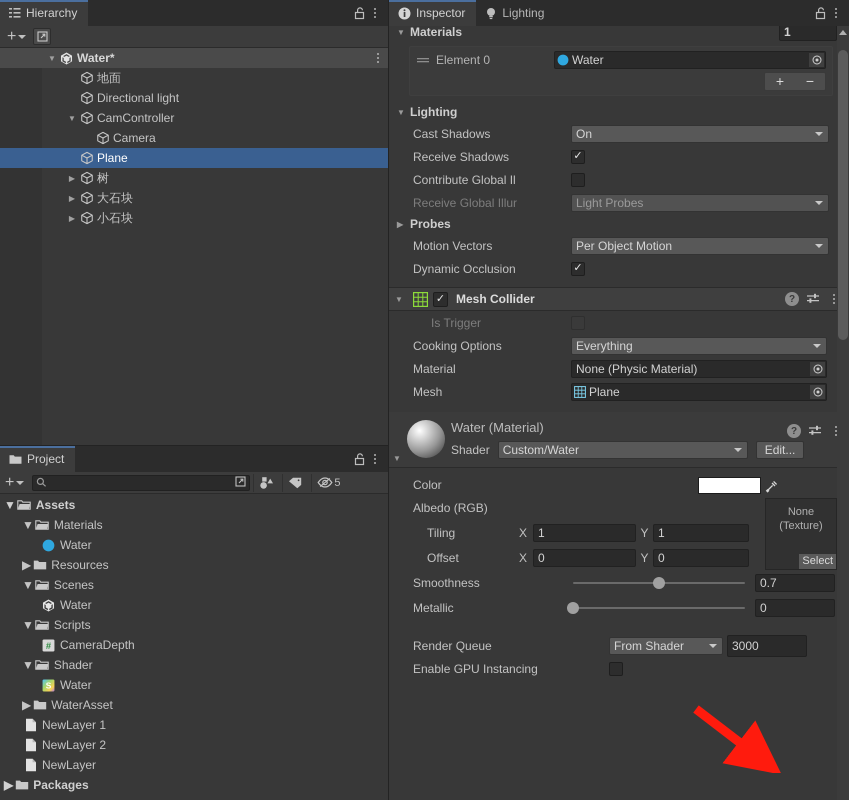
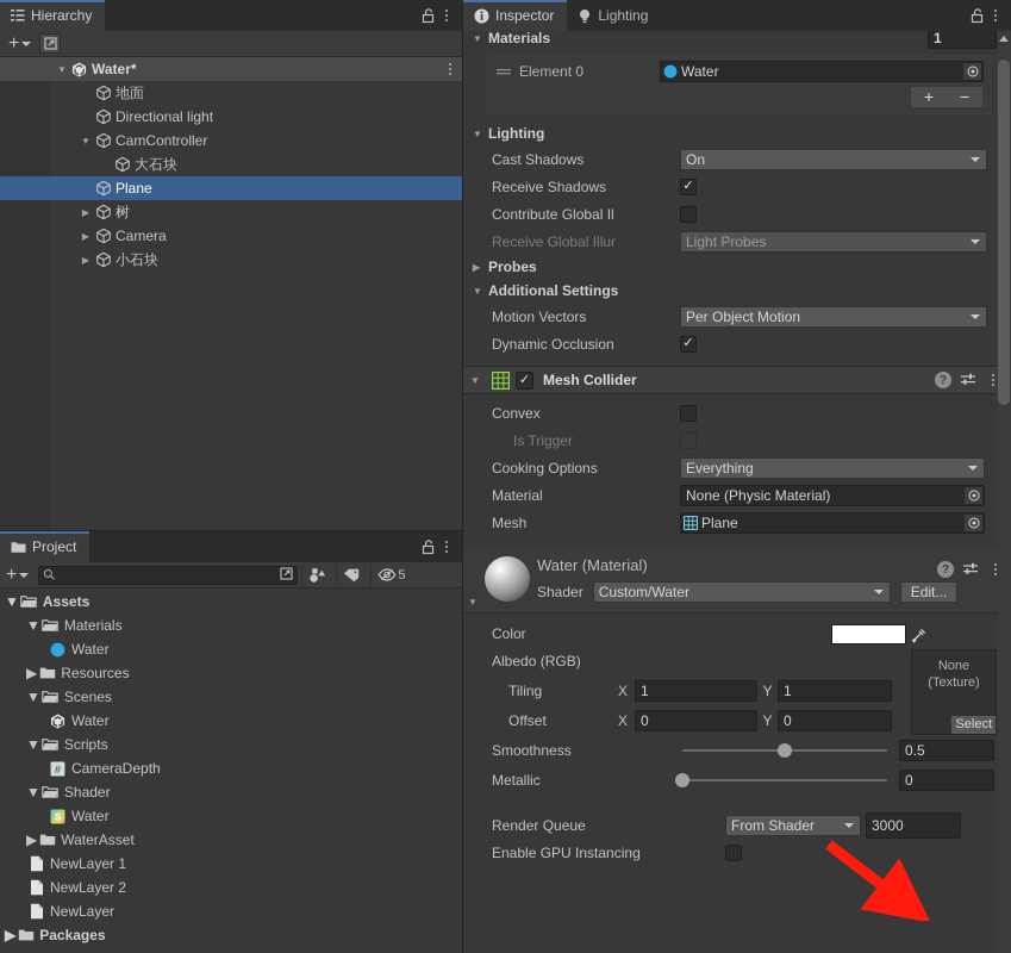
  Hierarchy
  +
  Water*
  地面
  Directional light
  CamController
- Camera
+ 大石块
  Plane
  树
- 大石块
+ Camera
  小石块
  Project
  +
  5
  Assets
  Materials
  Water
  Resources
  Scenes
  Water
  Scripts
  #
  CameraDepth
  Shader
  S
  Water
  WaterAsset
  NewLayer 1
  NewLayer 2
  NewLayer
  Packages
  Inspector
  Lighting
  Materials
  1
  Element 0
  Water
  +
  −
  Lighting
  Cast Shadows
  On
  Receive Shadows
  ✓
  Contribute Global Il
  Receive Global Illur
  Light Probes
  Probes
+ Additional Settings
  Motion Vectors
  Per Object Motion
  Dynamic Occlusion
  ✓
  ✓
  Mesh Collider
  ?
+ Convex
  Is Trigger
  Cooking Options
  Everything
  Material
  None (Physic Material)
  Mesh
  Plane
  Water (Material)
  Shader
  Custom/Water
  Edit...
  ?
  None
  (Texture)
  Select
  Color
  Albedo (RGB)
  Tiling
  X
  1
  Y
  1
  Offset
  X
  0
  Y
  0
  Smoothness
- 0.7
+ 0.5
  Metallic
  0
  Render Queue
  From Shader
  3000
  Enable GPU Instancing
